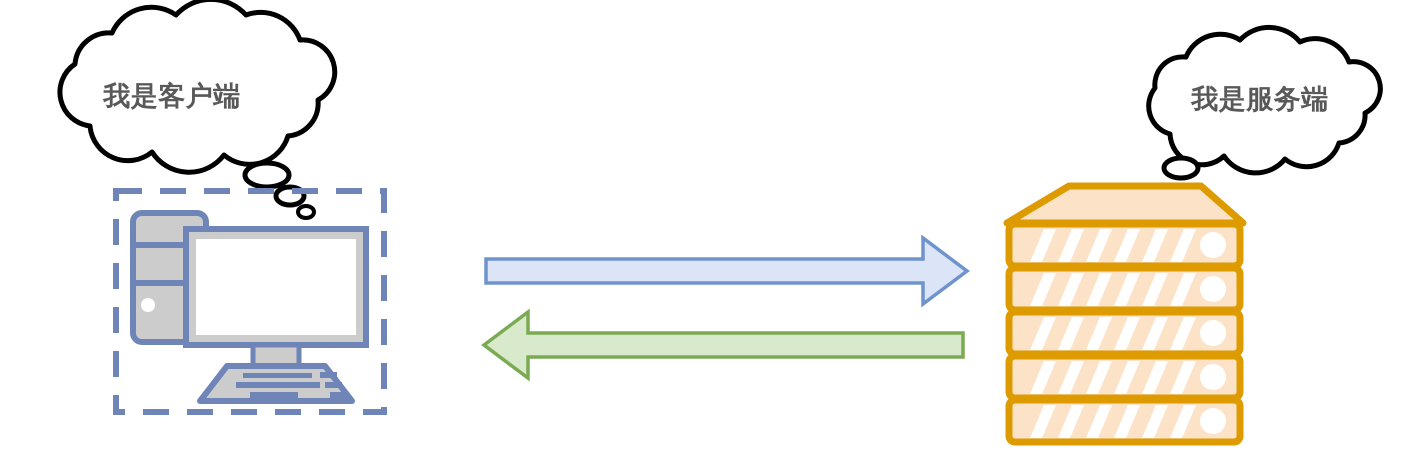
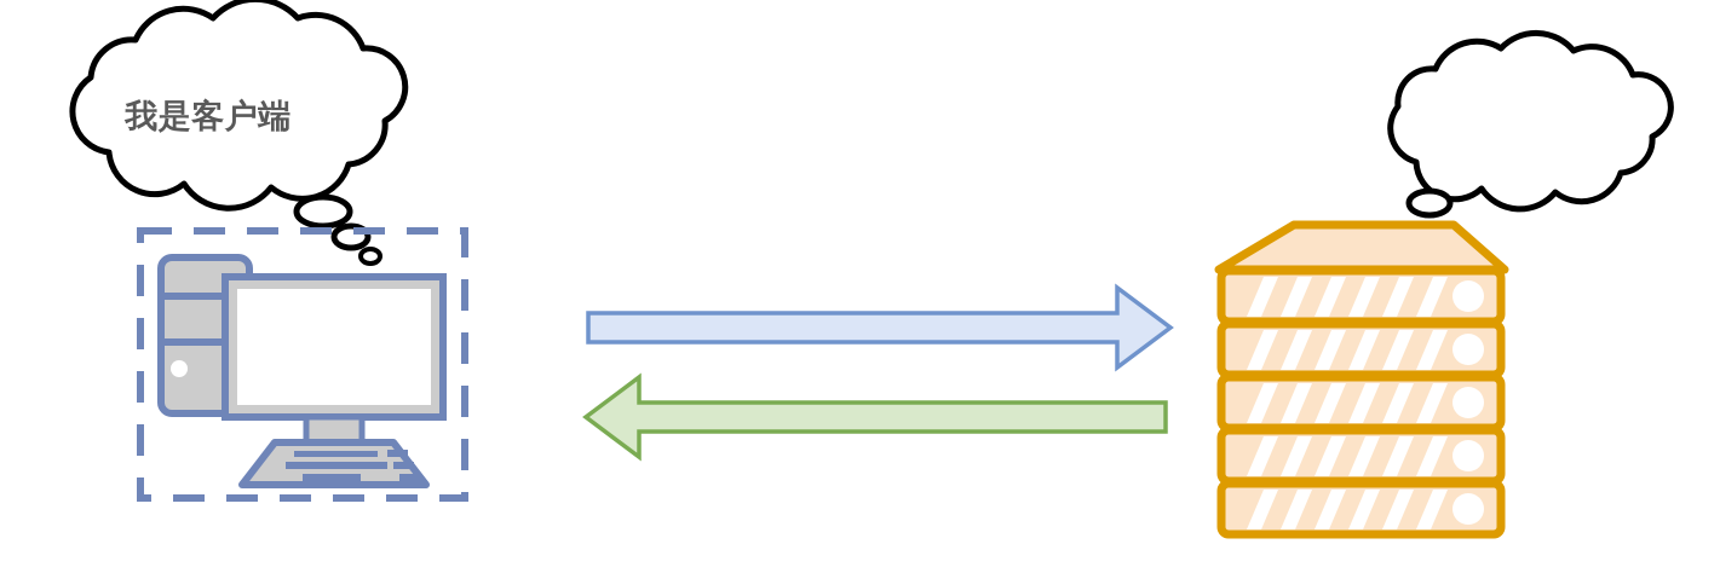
  我是客户端
- 我是服务端
